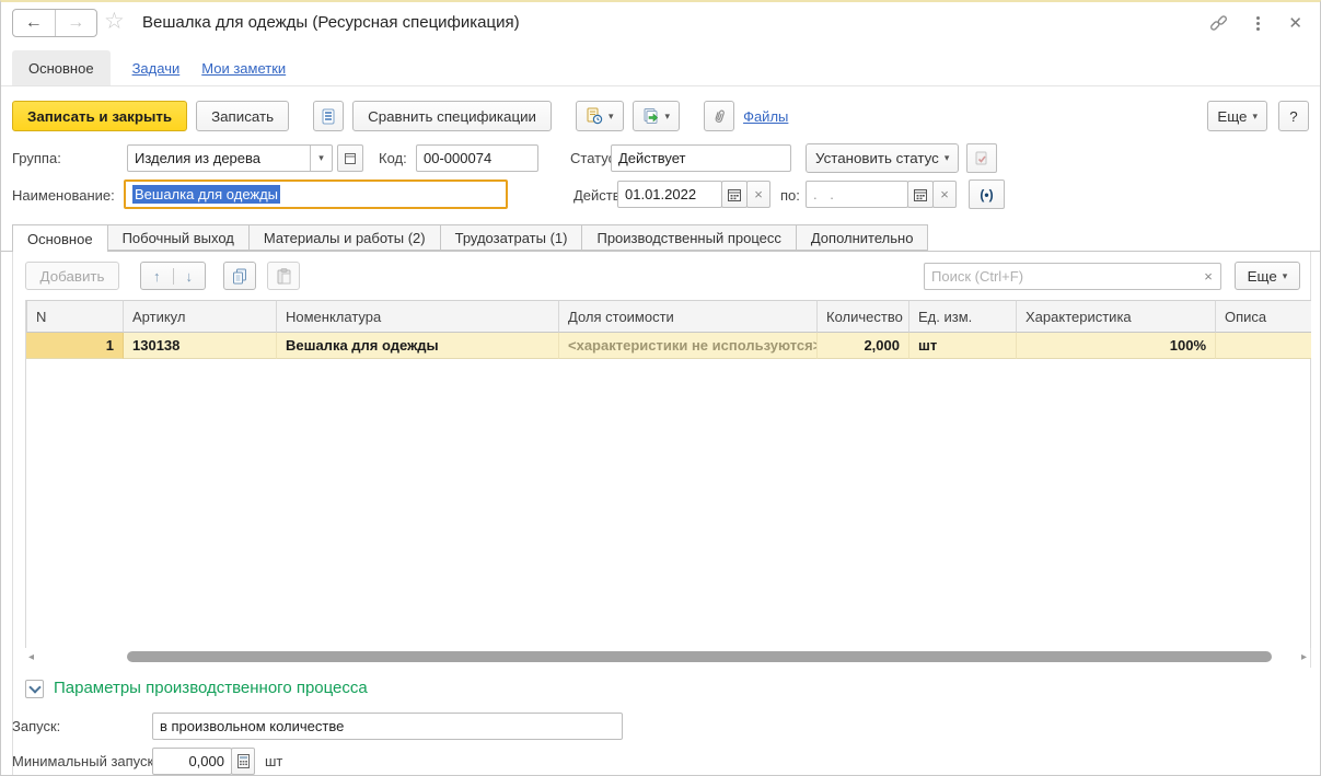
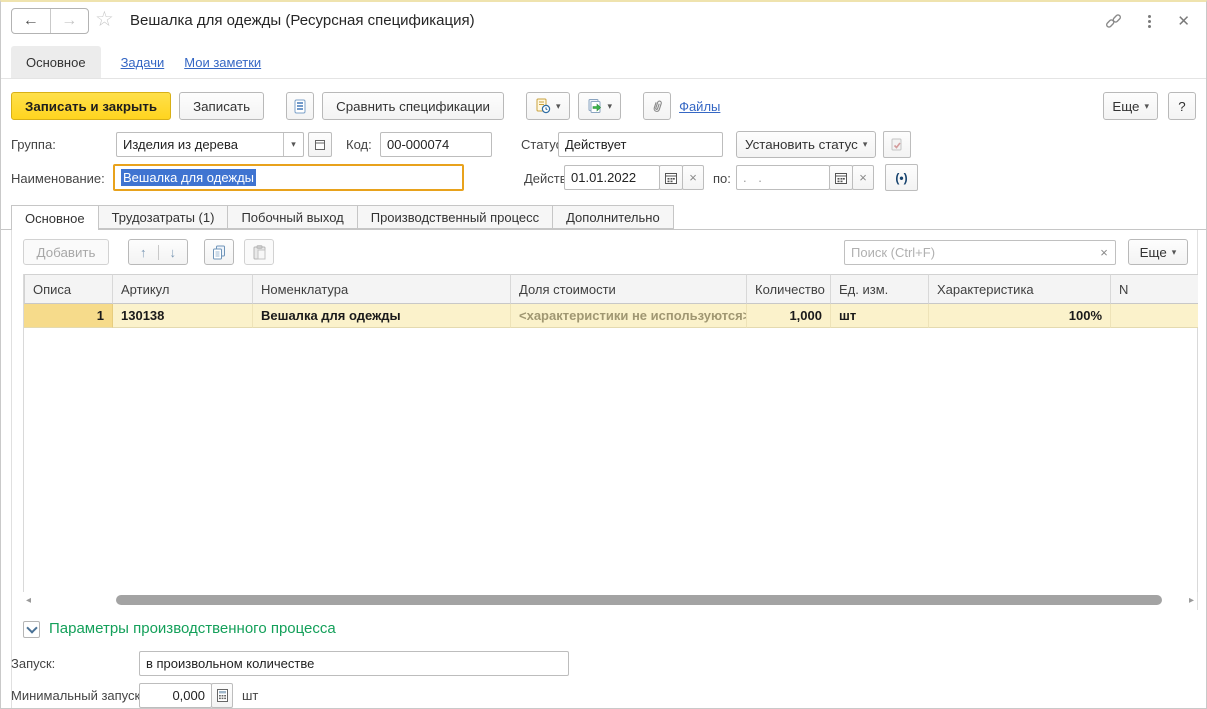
  ←
  →
  ☆
  Вешалка для одежды (Ресурсная спецификация)
  ✕
  Основное
  Задачи
  Мои заметки
  Записать и закрыть
  Записать
  Сравнить спецификации
  ▾
  ▾
  Файлы
  Еще
  ▾
  ?
  Группа:
  Изделия из дерева
  ▾
  Код:
  00-000074
  Стату
  Действует
  Установить статус
  ▾
  Наименование:
  Вешалка для одежды
  01.01.2022
  ×
  по:
  . .
  ×
  (•)
  Основное
- Побочный выход
+ Трудозатраты (1)
- Материалы и работы (2)
- Трудозатраты (1)
+ Побочный выход
  Производственный процесс
  Дополнительно
  Добавить
  ↑
  ↓
  Поиск (Ctrl+F)
  ×
  Еще
  ▾
- N
+ Описа
  Артикул
  Номенклатура
  Доля стоимости
  Количество
  Ед. изм.
  Характеристика
- Описа
+ N
  1
  130138
  Вешалка для одежды
  <характеристики не используются
- 2,000
+ 1,000
  шт
  100%
  ◂
  ▸
  Параметры производственного процесса
  Запуск:
  в произвольном количестве
  Минимальный запуск
  0,000
  шт
